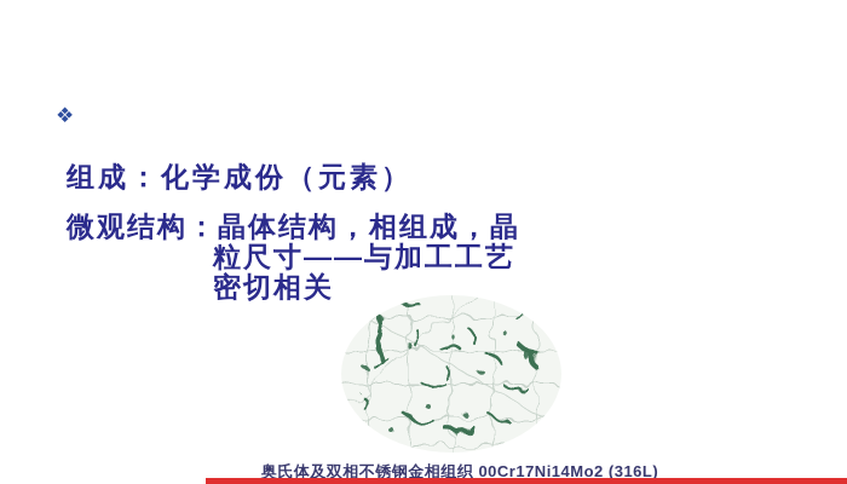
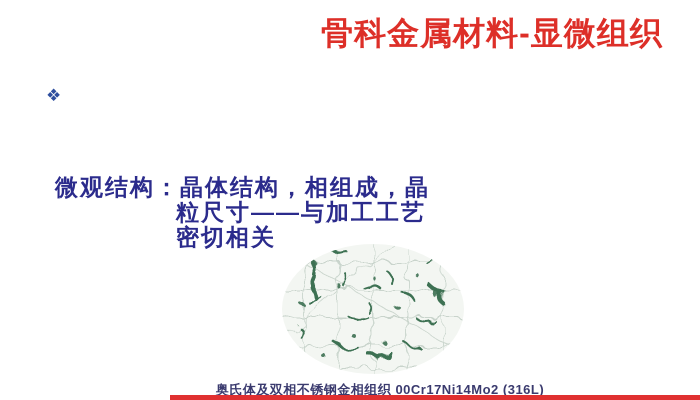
+ 骨科金属材料-显微组织
  ❖
- 组成：化学成份（元素）
  微观结构：晶体结构，相组成，晶
  粒尺寸——与加工工艺
  密切相关
  奥氏体及双相不锈钢金相组织 00Cr17Ni14Mo2 (316L)
